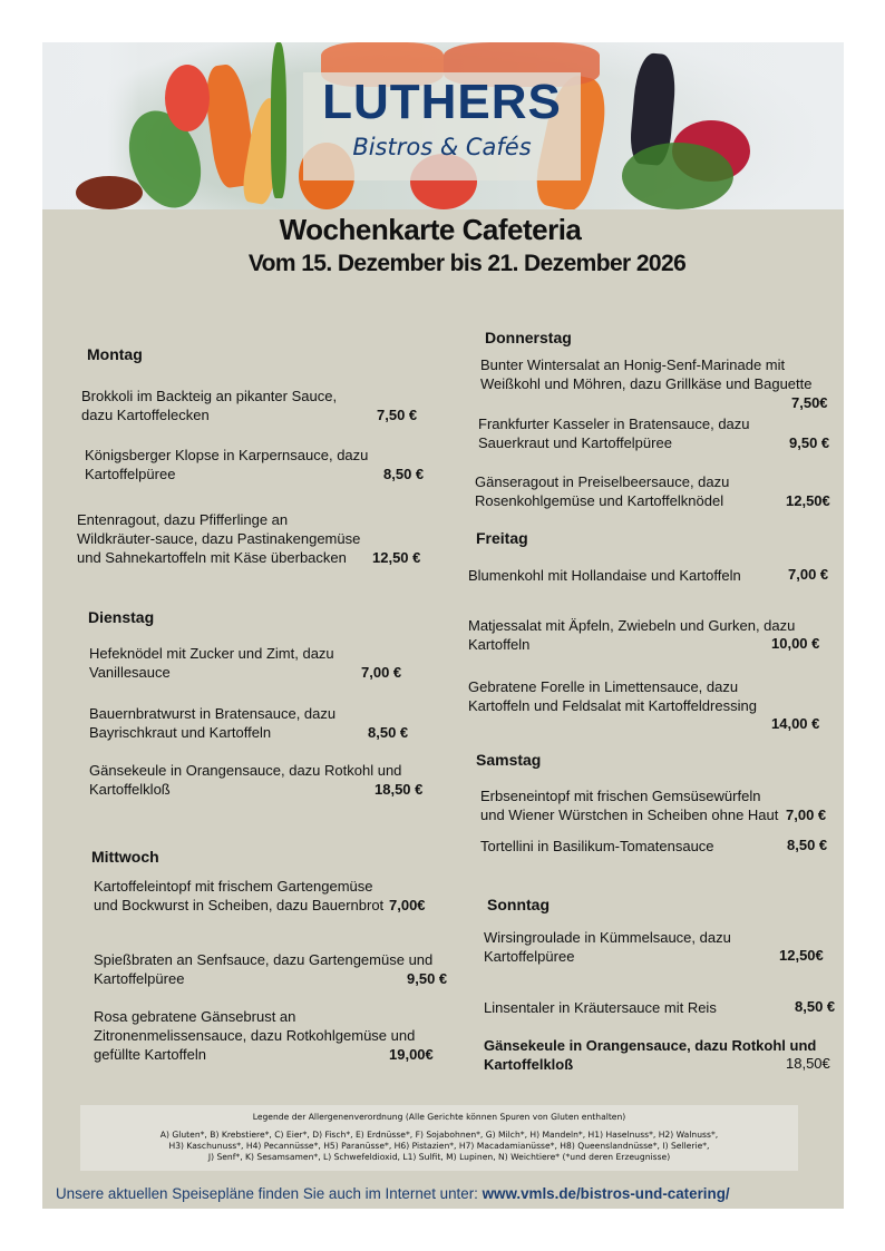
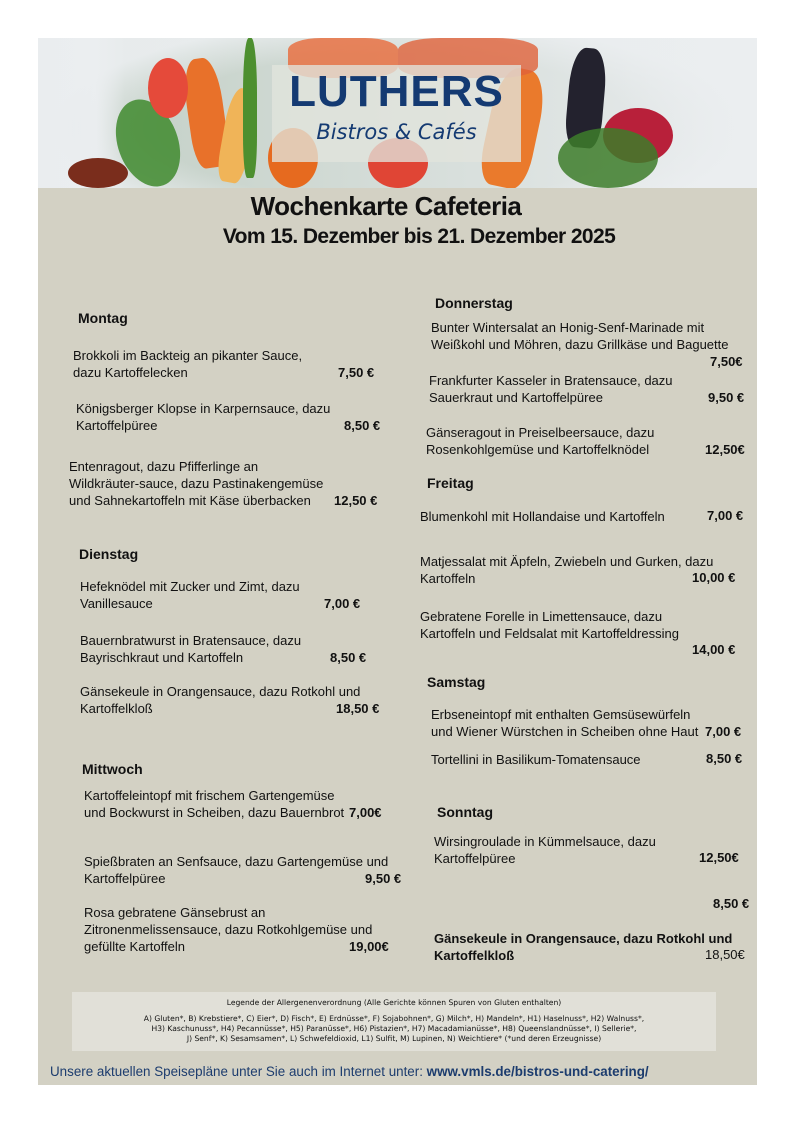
  LUTHERS
  Bistros & Cafés
  Wochenkarte Cafeteria
- Vom 15. Dezember bis 21. Dezember 2026
+ Vom 15. Dezember bis 21. Dezember 2025
  Montag
  Brokkoli im Backteig an pikanter Sauce, dazu Kartoffelecken
  7,50 €
  Königsberger Klopse in Karpernsauce, dazu Kartoffelpüree
  8,50 €
  Entenragout, dazu Pfifferlinge an Wildkräuter-sauce, dazu Pastinakengemüse und Sahnekartoffeln mit Käse überbacken
  12,50 €
  Dienstag
  Hefeknödel mit Zucker und Zimt, dazu Vanillesauce
  7,00 €
  Bauernbratwurst in Bratensauce, dazu Bayrischkraut und Kartoffeln
  8,50 €
  Gänsekeule in Orangensauce, dazu Rotkohl und Kartoffelkloß
  18,50 €
  Mittwoch
  Kartoffeleintopf mit frischem Gartengemüse und Bockwurst in Scheiben, dazu Bauernbrot
  7,00€
  Spießbraten an Senfsauce, dazu Gartengemüse und Kartoffelpüree
  9,50 €
  Rosa gebratene Gänsebrust an Zitronenmelissensauce, dazu Rotkohlgemüse und gefüllte Kartoffeln
  19,00€
  Donnerstag
  Bunter Wintersalat an Honig-Senf-Marinade mit Weißkohl und Möhren, dazu Grillkäse und Baguette
  7,50€
  Frankfurter Kasseler in Bratensauce, dazu Sauerkraut und Kartoffelpüree
  9,50 €
  Gänseragout in Preiselbeersauce, dazu Rosenkohlgemüse und Kartoffelknödel
  12,50€
  Freitag
  Blumenkohl mit Hollandaise und Kartoffeln
  7,00 €
  Matjessalat mit Äpfeln, Zwiebeln und Gurken, dazu Kartoffeln
  10,00 €
  Gebratene Forelle in Limettensauce, dazu Kartoffeln und Feldsalat mit Kartoffeldressing
  14,00 €
  Samstag
- Erbseneintopf mit frischen Gemsüsewürfeln und Wiener Würstchen in Scheiben ohne Haut
+ Erbseneintopf mit enthalten Gemsüsewürfeln und Wiener Würstchen in Scheiben ohne Haut
  7,00 €
  Tortellini in Basilikum-Tomatensauce
  8,50 €
  Sonntag
  Wirsingroulade in Kümmelsauce, dazu Kartoffelpüree
  12,50€
- Linsentaler in Kräutersauce mit Reis
  8,50 €
  Gänsekeule in Orangensauce, dazu Rotkohl und Kartoffelkloß
  18,50€
  Legende der Allergenenverordnung (Alle Gerichte können Spuren von Gluten enthalten)
  A) Gluten*, B) Krebstiere*, C) Eier*, D) Fisch*, E) Erdnüsse*, F) Sojabohnen*, G) Milch*, H) Mandeln*, H1) Haselnuss*, H2) Walnuss*,
  H3) Kaschunuss*, H4) Pecannüsse*, H5) Paranüsse*, H6) Pistazien*, H7) Macadamianüsse*, H8) Queenslandnüsse*, I) Sellerie*,
  J) Senf*, K) Sesamsamen*, L) Schwefeldioxid, L1) Sulfit, M) Lupinen, N) Weichtiere* (*und deren Erzeugnisse)
- Unsere aktuellen Speisepläne finden Sie auch im Internet unter: www.vmls.de/bistros-und-catering/
+ Unsere aktuellen Speisepläne unter Sie auch im Internet unter: www.vmls.de/bistros-und-catering/
